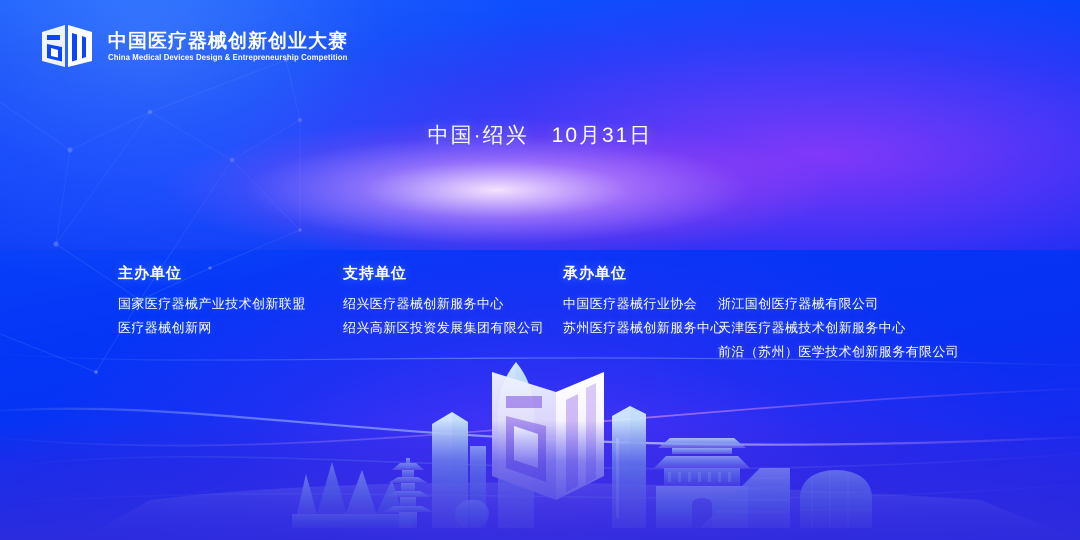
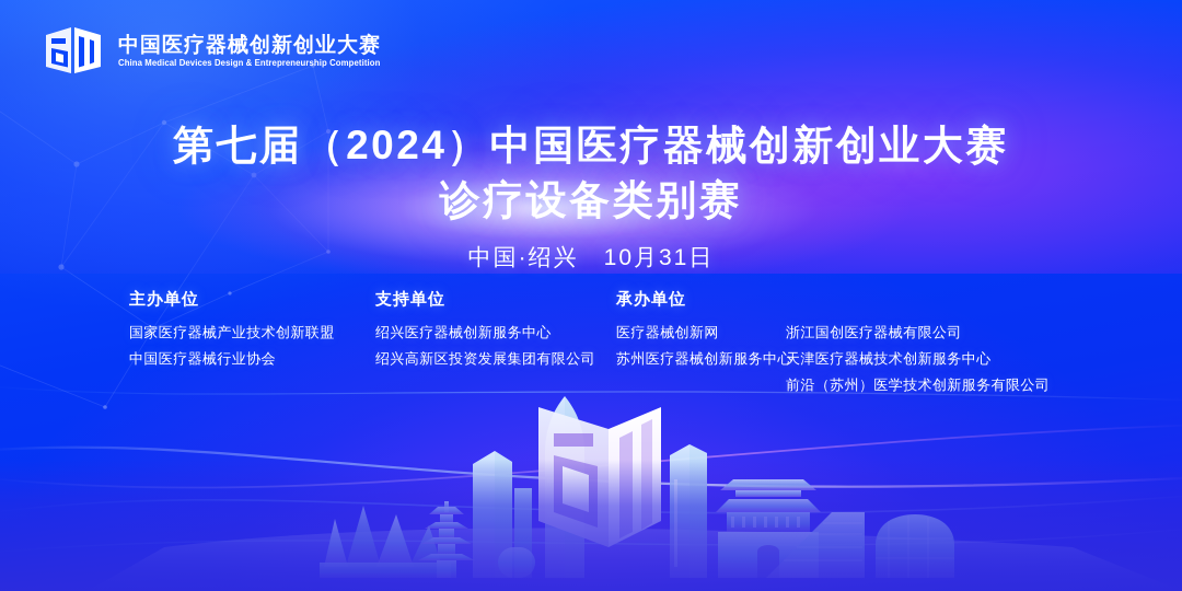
  中国医疗器械创新创业大赛
  China Medical Devices Design & Entrepreneurship Competition
+ 第七届（2024）中国医疗器械创新创业大赛
+ 诊疗设备类别赛
  中国·绍兴 10月31日
  主办单位
  国家医疗器械产业技术创新联盟
- 医疗器械创新网
+ 中国医疗器械行业协会
  支持单位
  绍兴医疗器械创新服务中心
  绍兴高新区投资发展集团有限公司
  承办单位
- 中国医疗器械行业协会
+ 医疗器械创新网
  苏州医疗器械创新服务中心
  浙江国创医疗器械有限公司
  天津医疗器械技术创新服务中心
  前沿（苏州）医学技术创新服务有限公司
